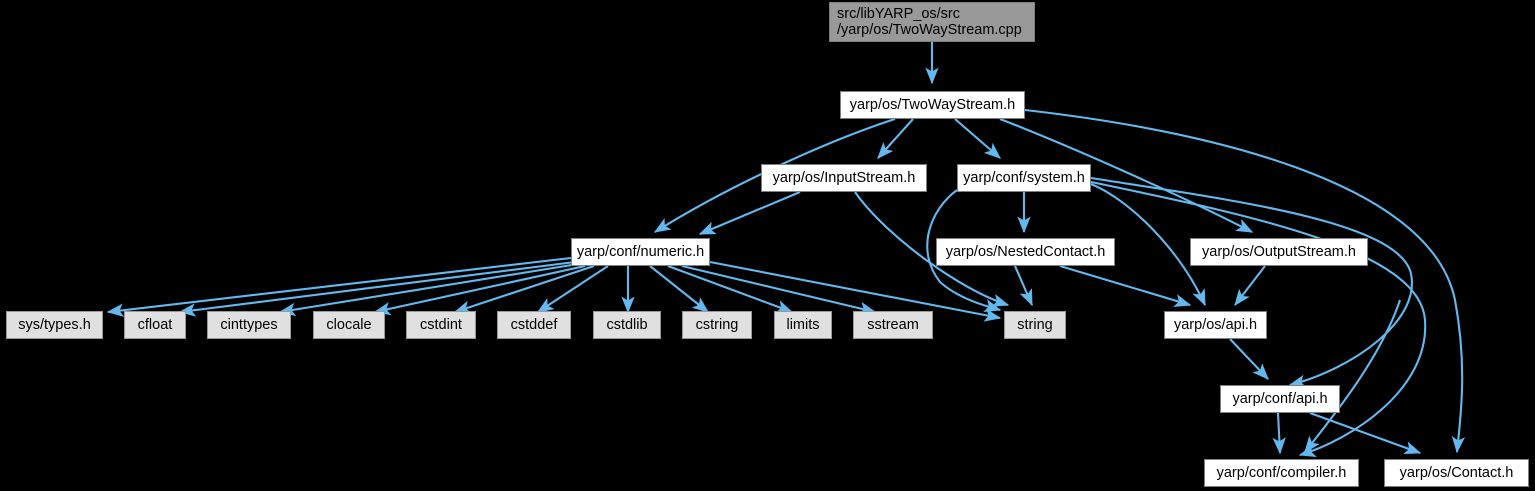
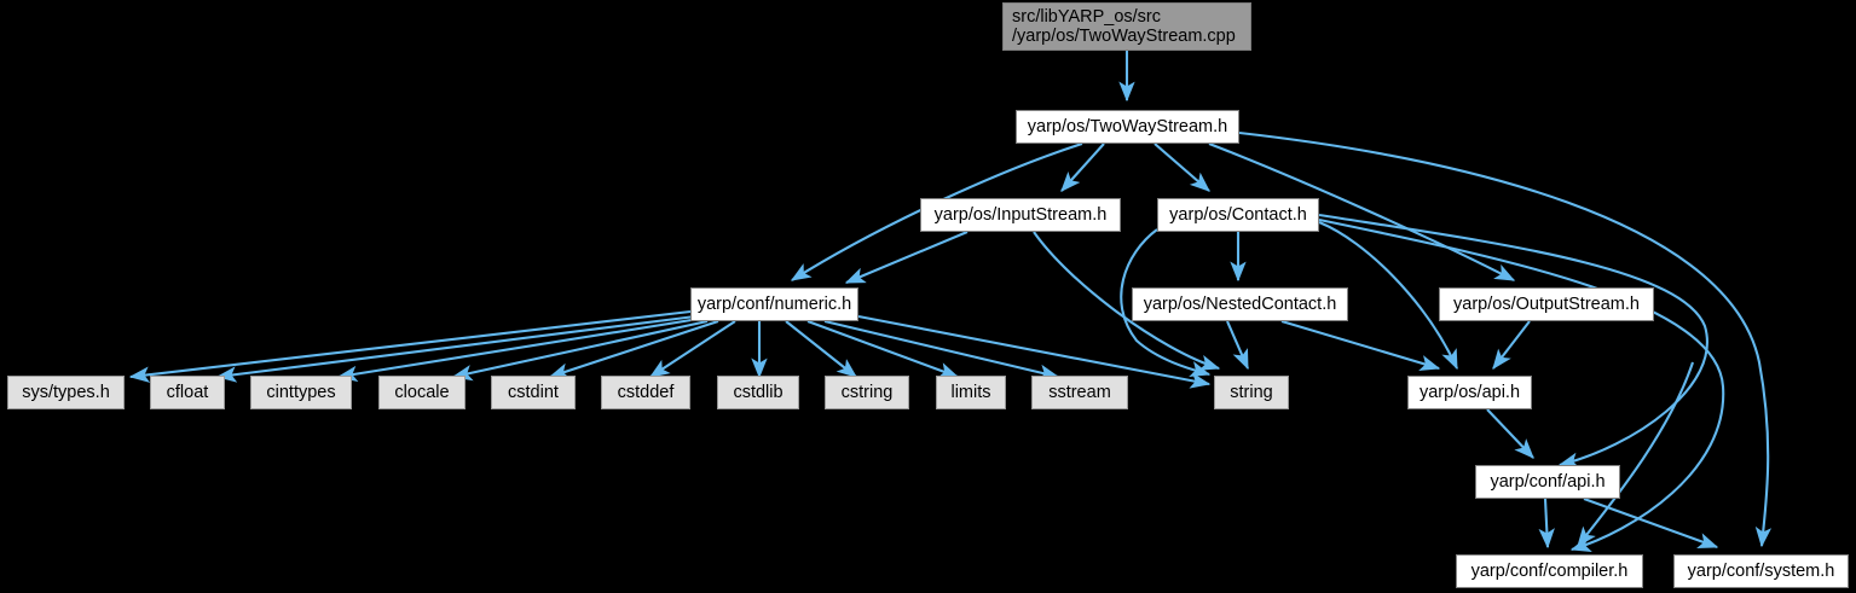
  src/libYARP_os/src
  /yarp/os/TwoWayStream.cpp
  yarp/os/TwoWayStream.h
  yarp/os/InputStream.h
- yarp/conf/system.h
+ yarp/os/Contact.h
  yarp/conf/numeric.h
  yarp/os/NestedContact.h
  yarp/os/OutputStream.h
  sys/types.h
  cfloat
  cinttypes
  clocale
  cstdint
  cstddef
  cstdlib
  cstring
  limits
  sstream
  string
  yarp/os/api.h
  yarp/conf/api.h
  yarp/conf/compiler.h
- yarp/os/Contact.h
+ yarp/conf/system.h
